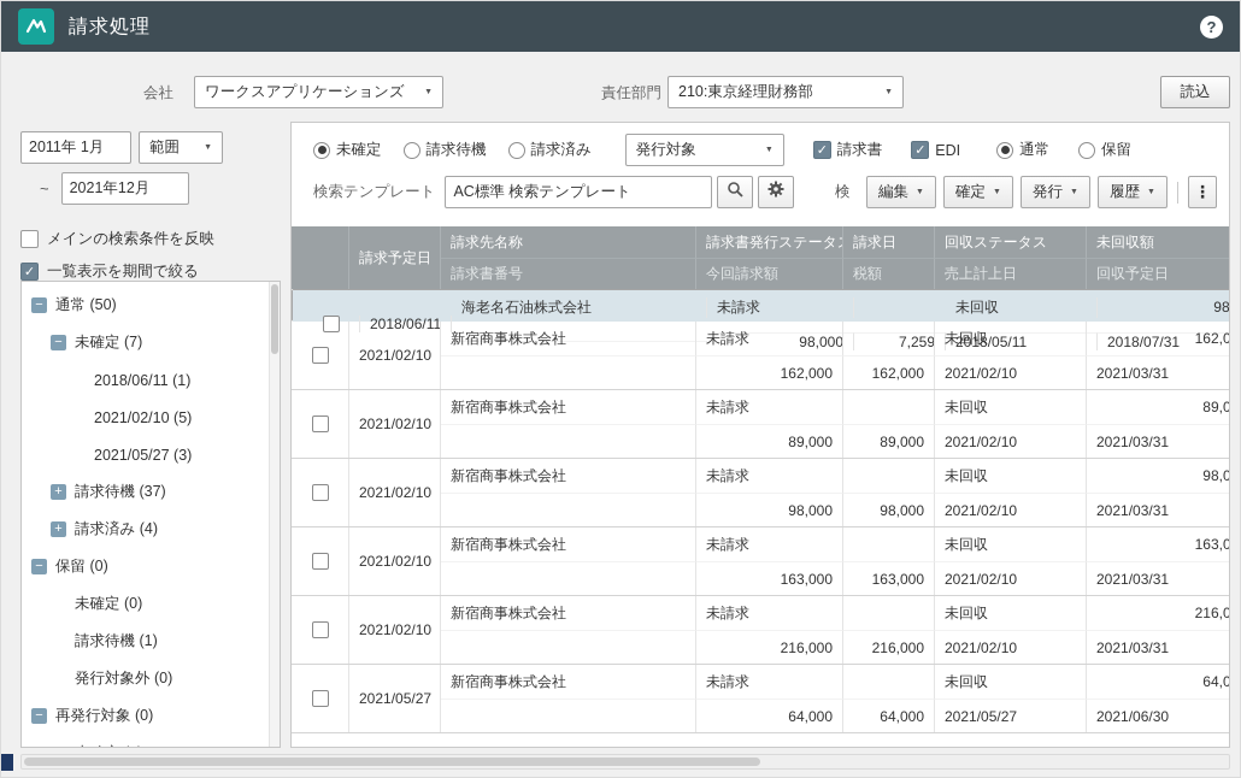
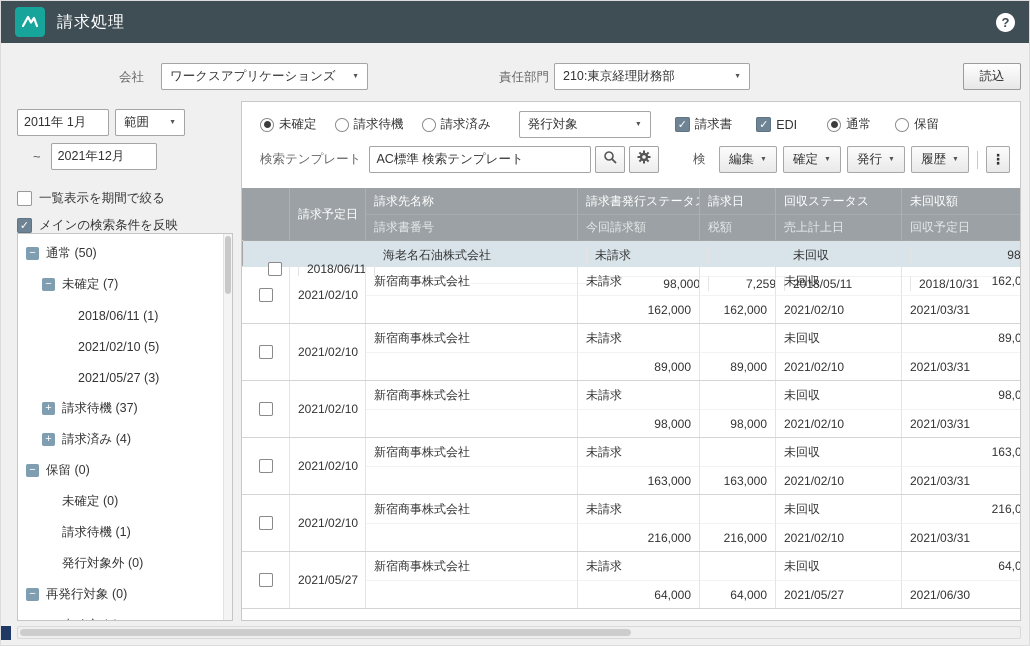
  請求処理
  ?
  会社
  ワークスアプリケーションズ
  責任部門
  210:東京経理財務部
  読込
  2011年 1月
  範囲
  ~
  2021年12月
- メインの検索条件を反映
+ 一覧表示を期間で絞る
  ✓
- 一覧表示を期間で絞る
+ メインの検索条件を反映
  −
  通常 (50)
  −
  未確定 (7)
  2018/06/11 (1)
  2021/02/10 (5)
  2021/05/27 (3)
  +
  請求待機 (37)
  +
  請求済み (4)
  −
  保留 (0)
  未確定 (0)
  請求待機 (1)
  発行対象外 (0)
  −
  再発行対象 (0)
  未確定
  請求待機
  請求済み
  発行対象
  ✓
  請求書
  ✓
  EDI
  通常
  保留
  検索テンプレート
  AC標準 検索テンプレート
  検
  編集
  確定
  発行
  履歴
  ⋮
  請求予定日
  請求先名称
  請求書発行ステータ
  請求日
  回収ステータス
  未回収額
  請求書番号
  今回請求額
  税額
  売上計上日
  回収予定日
  2018/06/11
  海老名石油株式会社
  未請求
  未回収
  98,000
  7,259
  2018/05/11
- 2018/07/31
+ 2018/10/31
  2021/02/10
  新宿商事株式会社
  未請求
  未回収
  162,0
  162,000
  162,000
  2021/02/10
  2021/03/31
  2021/02/10
  新宿商事株式会社
  未請求
  未回収
  89,000
  89,000
  2021/02/10
  2021/03/31
  2021/02/10
  新宿商事株式会社
  未請求
  未回収
  98,000
  98,000
  2021/02/10
  2021/03/31
  2021/02/10
  新宿商事株式会社
  未請求
  未回収
  163,0
  163,000
  163,000
  2021/02/10
  2021/03/31
  2021/02/10
  新宿商事株式会社
  未請求
  未回収
  216,0
  216,000
  216,000
  2021/02/10
  2021/03/31
  2021/05/27
  新宿商事株式会社
  未請求
  未回収
  64,000
  64,000
  2021/05/27
  2021/06/30
